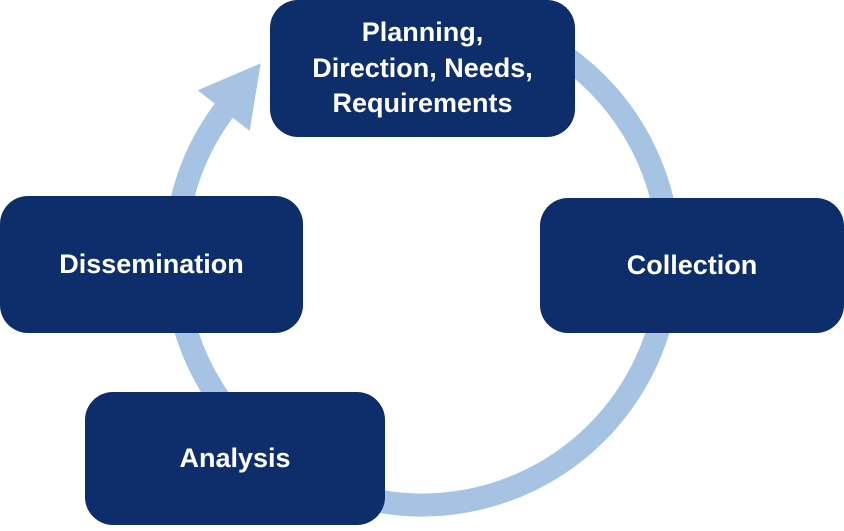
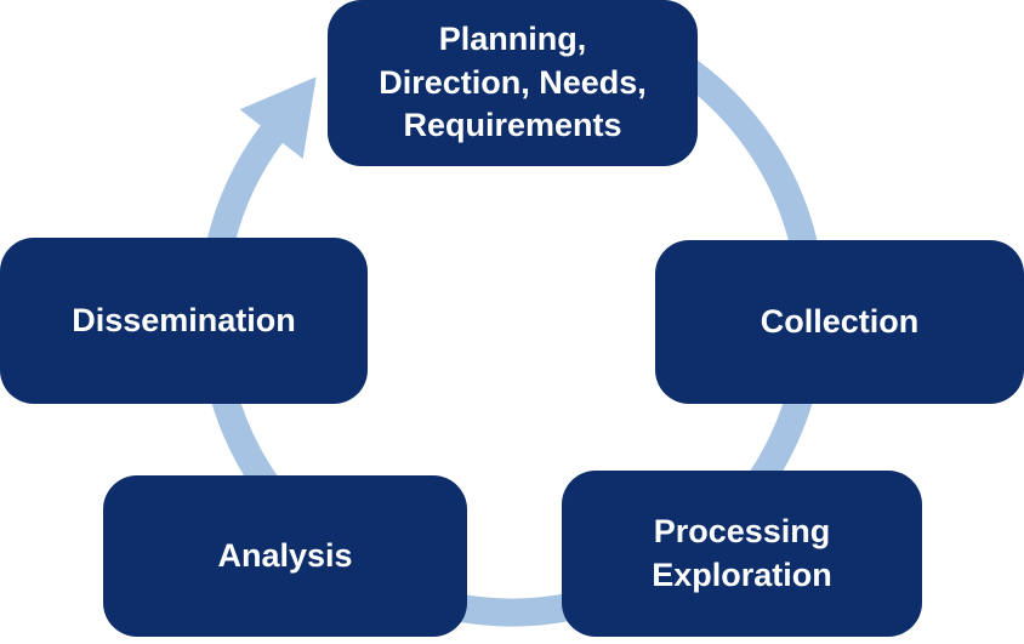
  Planning,
  Direction, Needs,
  Requirements
  Collection
+ Processing
+ Exploration
  Analysis
  Dissemination
